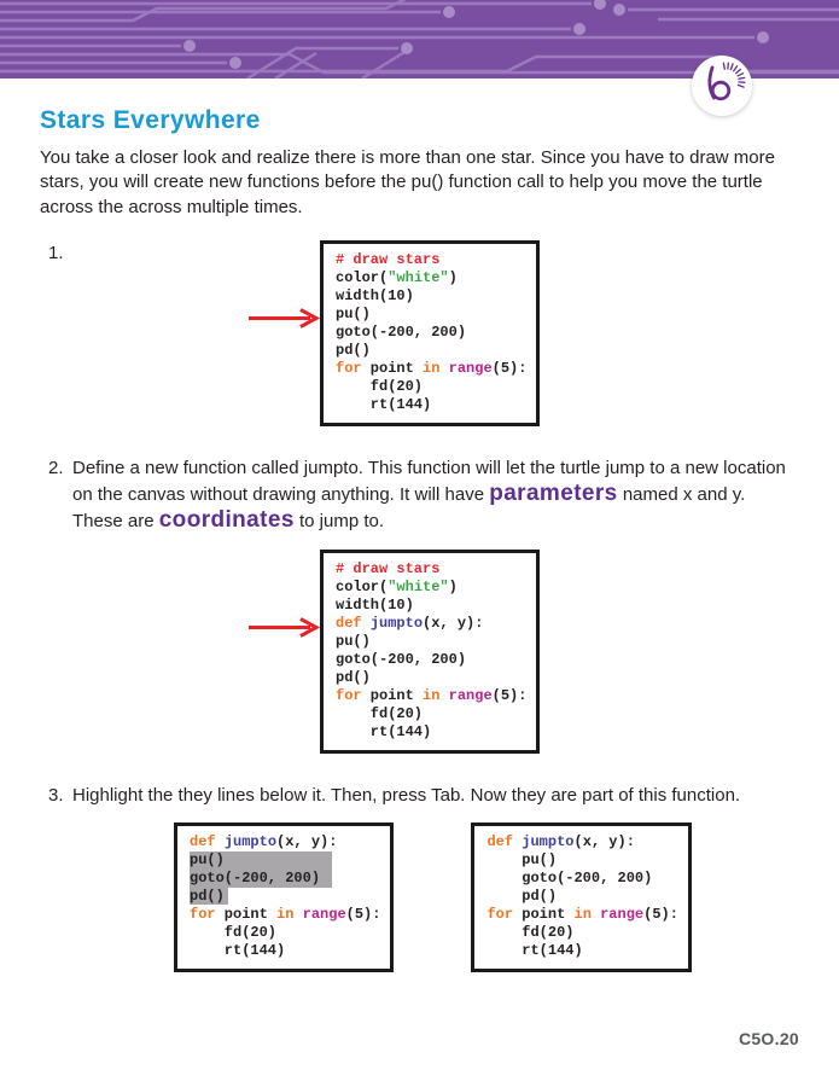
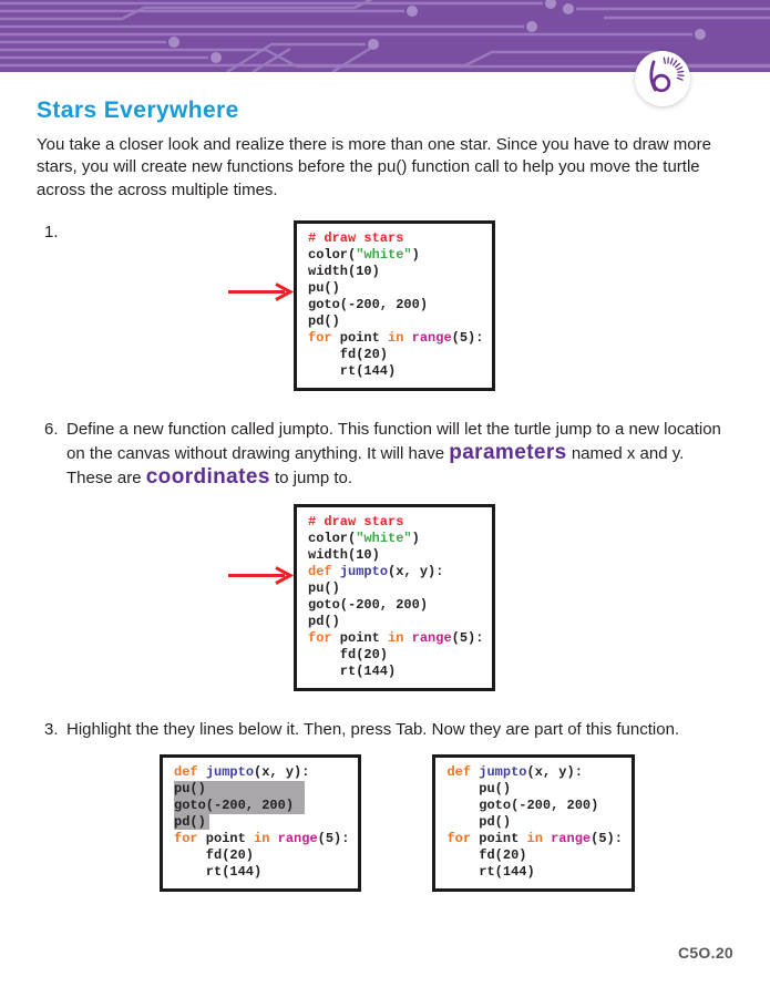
  Stars Everywhere
  You take a closer look and realize there is more than one star. Since you have to draw more stars, you will create new functions before the pu() function call to help you move the turtle across the across multiple times.
  1.
  # draw stars
  color("white")
  width(10)
  pu()
  goto(-200, 200)
  pd()
  for point in range(5):
  fd(20)
  rt(144)
- 2.
+ 6.
  Define a new function called jumpto. This function will let the turtle jump to a new location on the canvas without drawing anything. It will have parameters named x and y. These are coordinates to jump to.
  # draw stars
  color("white")
  width(10)
  def jumpto(x, y):
  pu()
  goto(-200, 200)
  pd()
  for point in range(5):
  fd(20)
  rt(144)
  3.
  Highlight the they lines below it. Then, press Tab. Now they are part of this function.
  def jumpto(x, y):
  pu()
  goto(-200, 200)
  pd()
  for point in range(5):
  fd(20)
  rt(144)
  def jumpto(x, y):
  pu()
  goto(-200, 200)
  pd()
  for point in range(5):
  fd(20)
  rt(144)
  C5O.20
